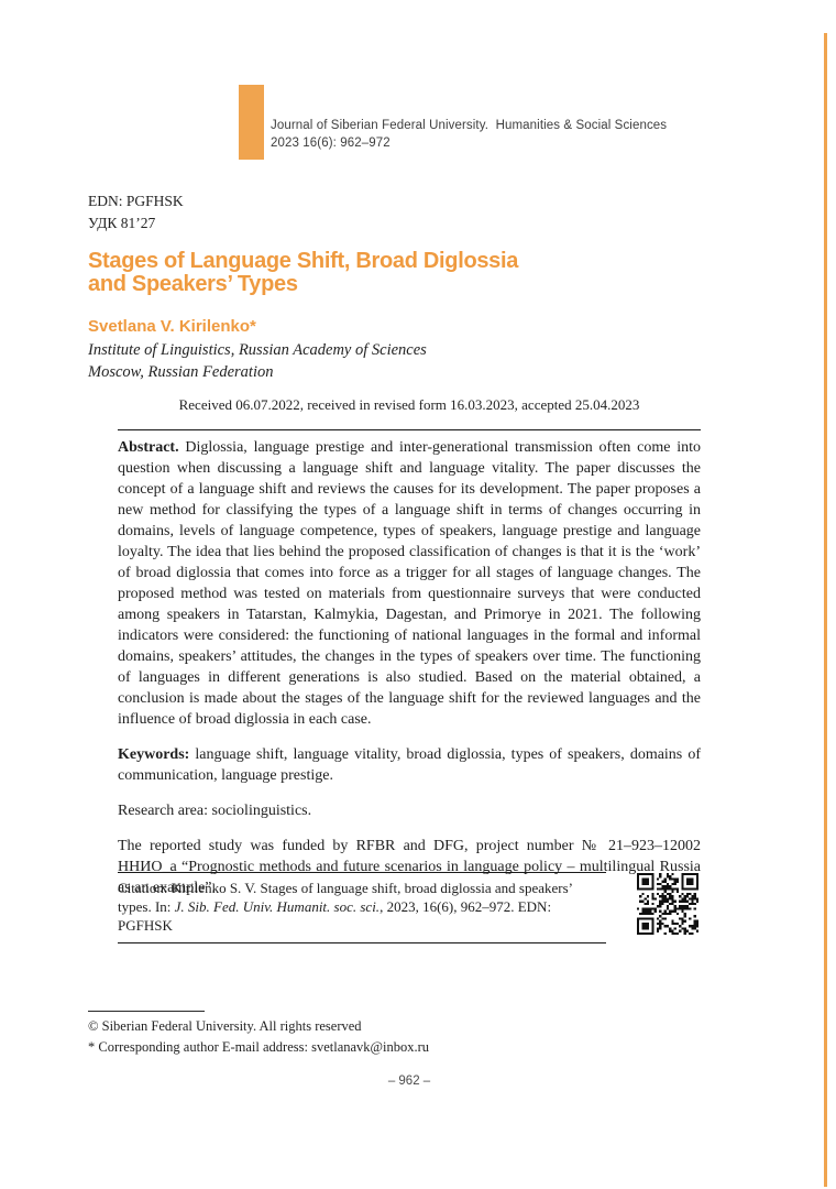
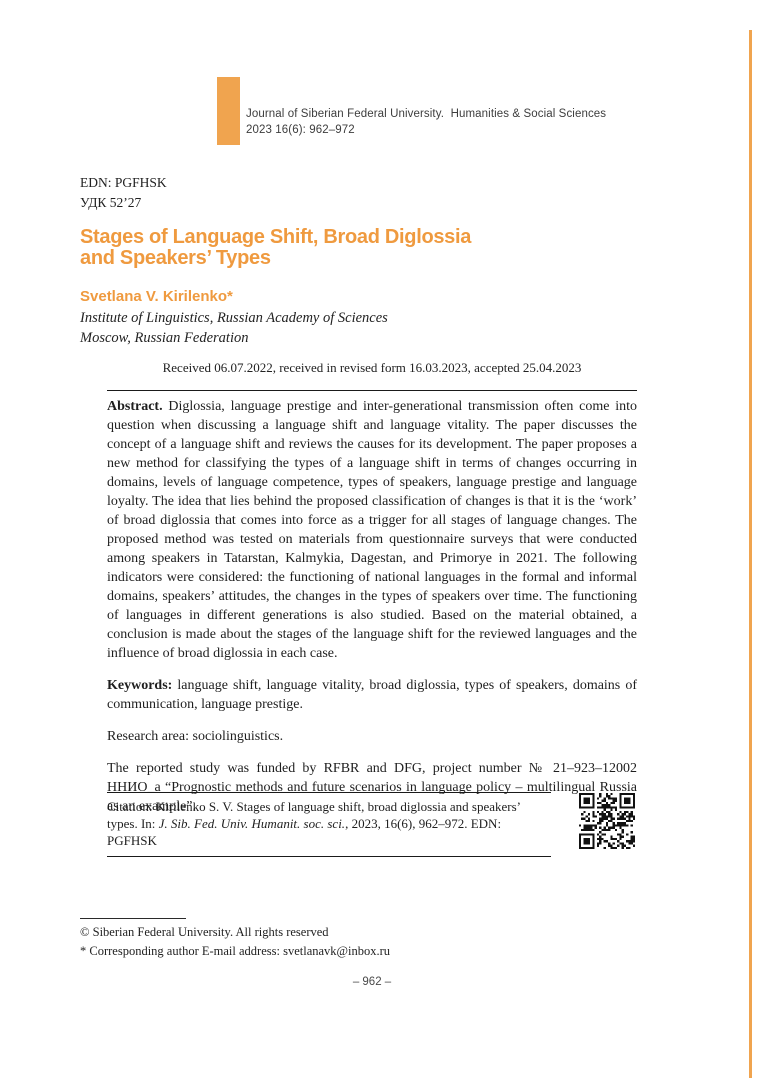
  Journal of Siberian Federal University. Humanities & Social Sciences
  2023 16(6): 962–972
  EDN: PGFHSK
- УДК 81’27
+ УДК 52’27
  Stages of Language Shift, Broad Diglossia
  and Speakers’ Types
  Svetlana V. Kirilenko*
  Institute of Linguistics, Russian Academy of Sciences
  Moscow, Russian Federation
  Received 06.07.2022, received in revised form 16.03.2023, accepted 25.04.2023
  Abstract. Diglossia, language prestige and inter-generational transmission often come into question when discussing a language shift and language vitality. The paper discusses the concept of a language shift and reviews the causes for its development. The paper proposes a new method for classifying the types of a language shift in terms of changes occurring in domains, levels of language competence, types of speakers, language prestige and language loyalty. The idea that lies behind the proposed classification of changes is that it is the ‘work’ of broad diglossia that comes into force as a trigger for all stages of language changes. The proposed method was tested on materials from questionnaire surveys that were conducted among speakers in Tatarstan, Kalmykia, Dagestan, and Primorye in 2021. The following indicators were considered: the functioning of national languages in the formal and informal domains, speakers’ attitudes, the changes in the types of speakers over time. The functioning of languages in different generations is also studied. Based on the material obtained, a conclusion is made about the stages of the language shift for the reviewed languages and the influence of broad diglossia in each case.
  Keywords: language shift, language vitality, broad diglossia, types of speakers, domains of communication, language prestige.
  Research area: sociolinguistics.
  The reported study was funded by RFBR and DFG, project number № 21–923–12002 ННИО_a “Prognostic methods and future scenarios in language policy – multilingual Russia as an example”.
  Citation: Kirilenko S. V. Stages of language shift, broad diglossia and speakers’ types. In: J. Sib. Fed. Univ. Humanit. soc. sci., 2023, 16(6), 962–972. EDN: PGFHSK
  © Siberian Federal University. All rights reserved
  * Corresponding author E-mail address: svetlanavk@inbox.ru
  – 962 –
